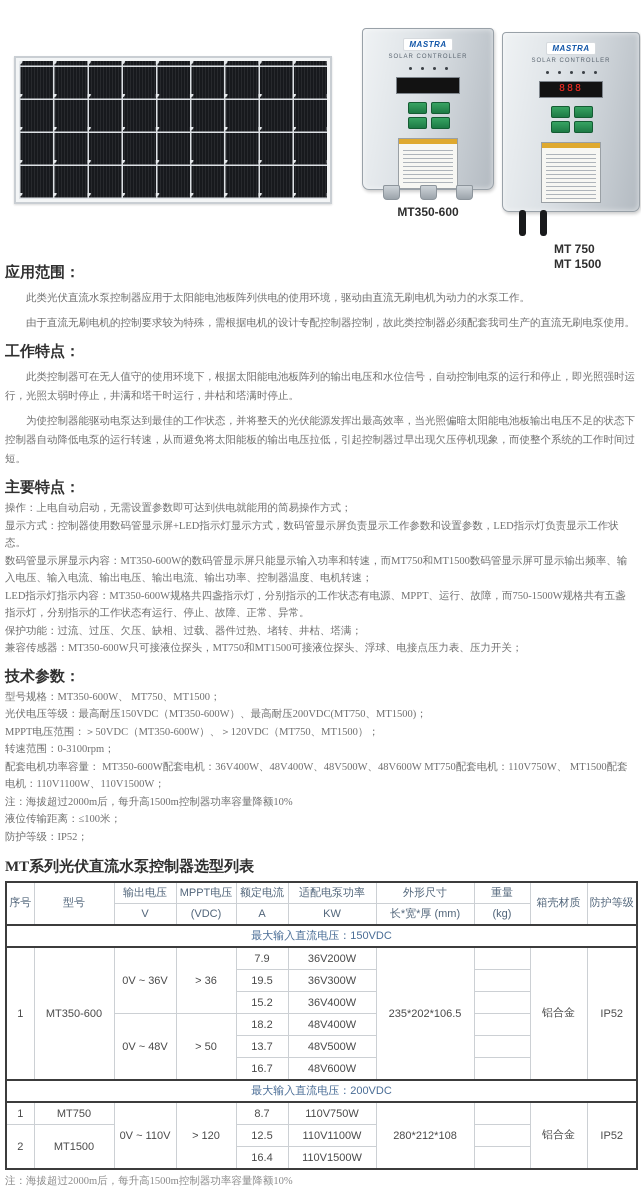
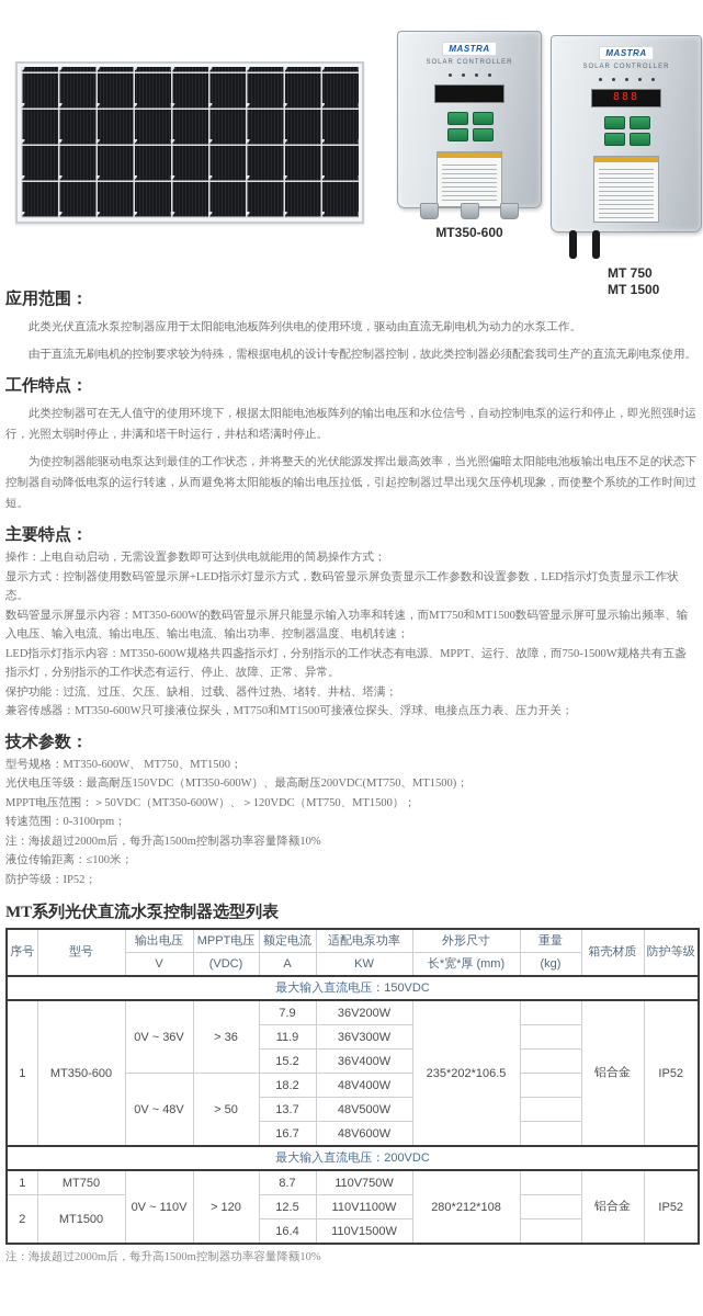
  MASTRA
  MT350-600
  MASTRA
  888
  MT 750
  MT 1500
  应用范围：
  此类光伏直流水泵控制器应用于太阳能电池板阵列供电的使用环境，驱动由直流无刷电机为动力的水泵工作。
  由于直流无刷电机的控制要求较为特殊，需根据电机的设计专配控制器控制，故此类控制器必须配套我司生产的直流无刷电泵使用。
  工作特点：
  此类控制器可在无人值守的使用环境下，根据太阳能电池板阵列的输出电压和水位信号，自动控制电泵的运行和停止，即光照强时运行，光照太弱时停止，井满和塔干时运行，井枯和塔满时停止。
  为使控制器能驱动电泵达到最佳的工作状态，并将整天的光伏能源发挥出最高效率，当光照偏暗太阳能电池板输出电压不足的状态下控制器自动降低电泵的运行转速，从而避免将太阳能板的输出电压拉低，引起控制器过早出现欠压停机现象，而使整个系统的工作时间过短。
  主要特点：
  操作：上电自动启动，无需设置参数即可达到供电就能用的简易操作方式；
  显示方式：控制器使用数码管显示屏+LED指示灯显示方式，数码管显示屏负责显示工作参数和设置参数，LED指示灯负责显示工作状态。
  数码管显示屏显示内容：MT350-600W的数码管显示屏只能显示输入功率和转速，而MT750和MT1500数码管显示屏可显示输出频率、输入电压、输入电流、输出电压、输出电流、输出功率、控制器温度、电机转速；
  LED指示灯指示内容：MT350-600W规格共四盏指示灯，分别指示的工作状态有电源、MPPT、运行、故障，而750-1500W规格共有五盏指示灯，分别指示的工作状态有运行、停止、故障、正常、异常。
  保护功能：过流、过压、欠压、缺相、过载、器件过热、堵转、井枯、塔满；
  兼容传感器：MT350-600W只可接液位探头，MT750和MT1500可接液位探头、浮球、电接点压力表、压力开关；
  技术参数：
  型号规格：MT350-600W、 MT750、MT1500；
  光伏电压等级：最高耐压150VDC（MT350-600W）、最高耐压200VDC(MT750、MT1500)；
  MPPT电压范围：＞50VDC（MT350-600W）、＞120VDC（MT750、MT1500）；
  转速范围：0-3100rpm；
- 配套电机功率容量： MT350-600W配套电机：36V400W、48V400W、48V500W、48V600W MT750配套电机：110V750W、 MT1500配套电机：110V1100W、110V1500W；
  注：海拔超过2000m后，每升高1500m控制器功率容量降额10%
  液位传输距离：≤100米；
  防护等级：IP52；
  MT系列光伏直流水泵控制器选型列表
  序号	型号	输出电压	MPPT电压	额定电流	适配电泵功率	外形尺寸	重量	箱壳材质	防护等级
  V	(VDC)	A	KW	长*宽*厚 (mm)	(kg)
  最大输入直流电压：150VDC
  1	MT350-600	0V ~ 36V	> 36	7.9	36V200W	235*202*106.5		铝合金	IP52
- 19.5	36V300W
+ 11.9	36V300W
  15.2	36V400W
  0V ~ 48V	> 50	18.2	48V400W
  13.7	48V500W
  16.7	48V600W
  最大输入直流电压：200VDC
  1	MT750	0V ~ 110V	> 120	8.7	110V750W	280*212*108		铝合金	IP52
  2	MT1500	12.5	110V1100W
  16.4	110V1500W
  注：海拔超过2000m后，每升高1500m控制器功率容量降额10%
